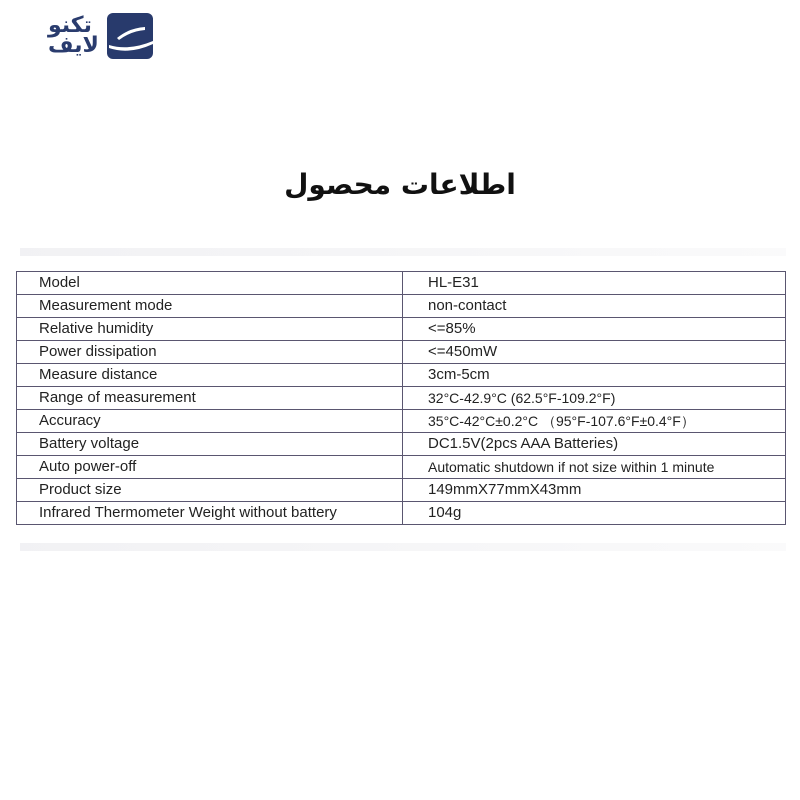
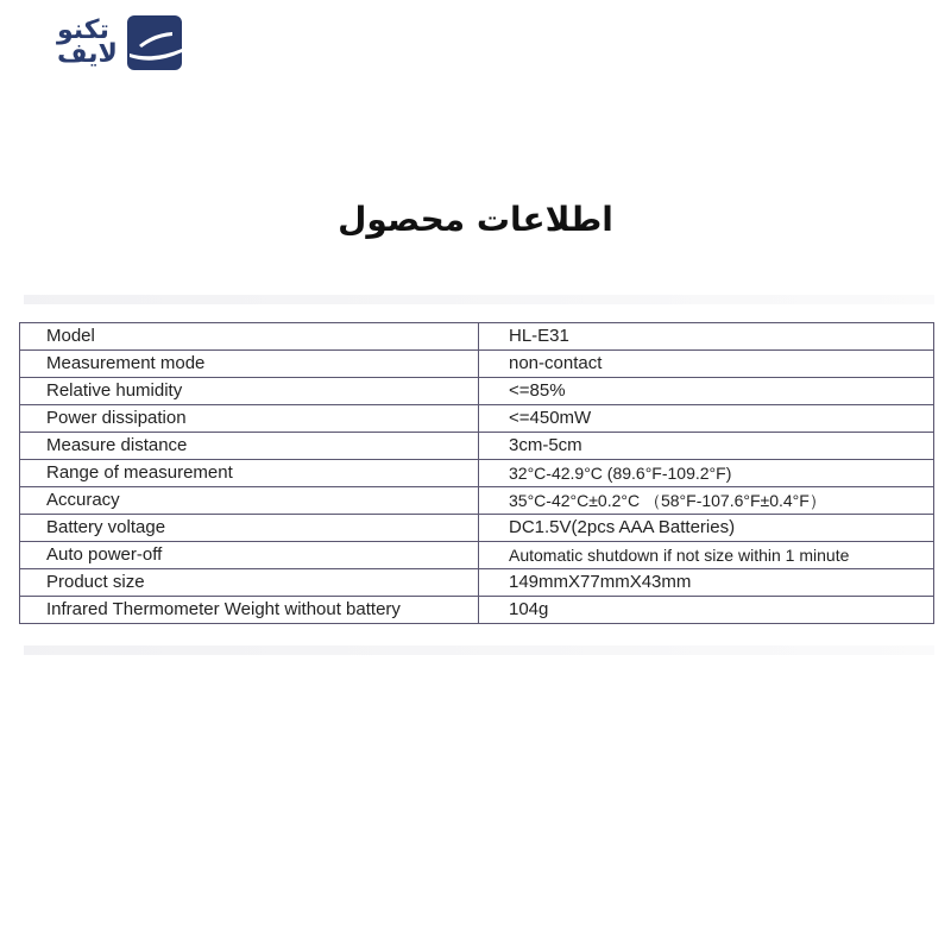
  تکنو
  لایف
  اطلاعات محصول
  Model	HL-E31
  Measurement mode	non-contact
  Relative humidity	<=85%
  Power dissipation	<=450mW
  Measure distance	3cm-5cm
- Range of measurement	32°C-42.9°C (62.5°F-109.2°F)
+ Range of measurement	32°C-42.9°C (89.6°F-109.2°F)
- Accuracy	35°C-42°C±0.2°C （95°F-107.6°F±0.4°F）
+ Accuracy	35°C-42°C±0.2°C （58°F-107.6°F±0.4°F）
  Battery voltage	DC1.5V(2pcs AAA Batteries)
  Auto power-off	Automatic shutdown if not size within 1 minute
  Product size	149mmX77mmX43mm
  Infrared Thermometer Weight without battery	104g
